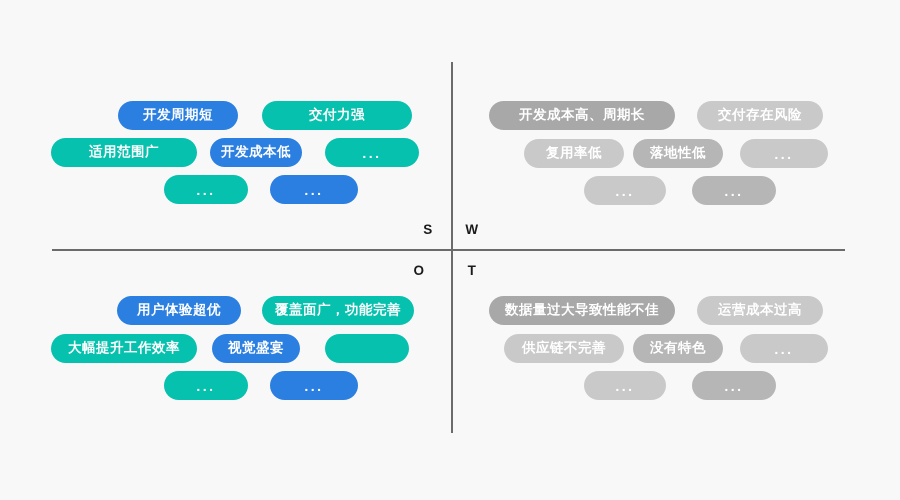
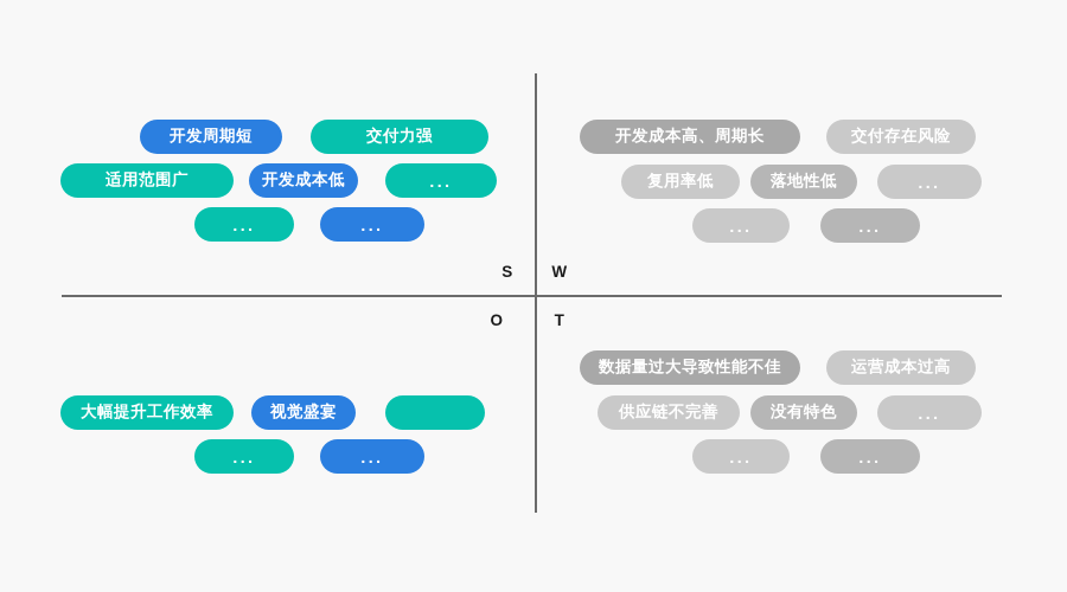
  S
  W
  O
  T
  开发周期短
  交付力强
  适用范围广
  开发成本低
  ...
  ...
  ...
  开发成本高、周期长
  交付存在风险
  复用率低
  落地性低
  ...
  ...
  ...
- 用户体验超优
- 覆盖面广，功能完善
  大幅提升工作效率
  视觉盛宴
  ...
  ...
  数据量过大导致性能不佳
  运营成本过高
  供应链不完善
  没有特色
  ...
  ...
  ...
